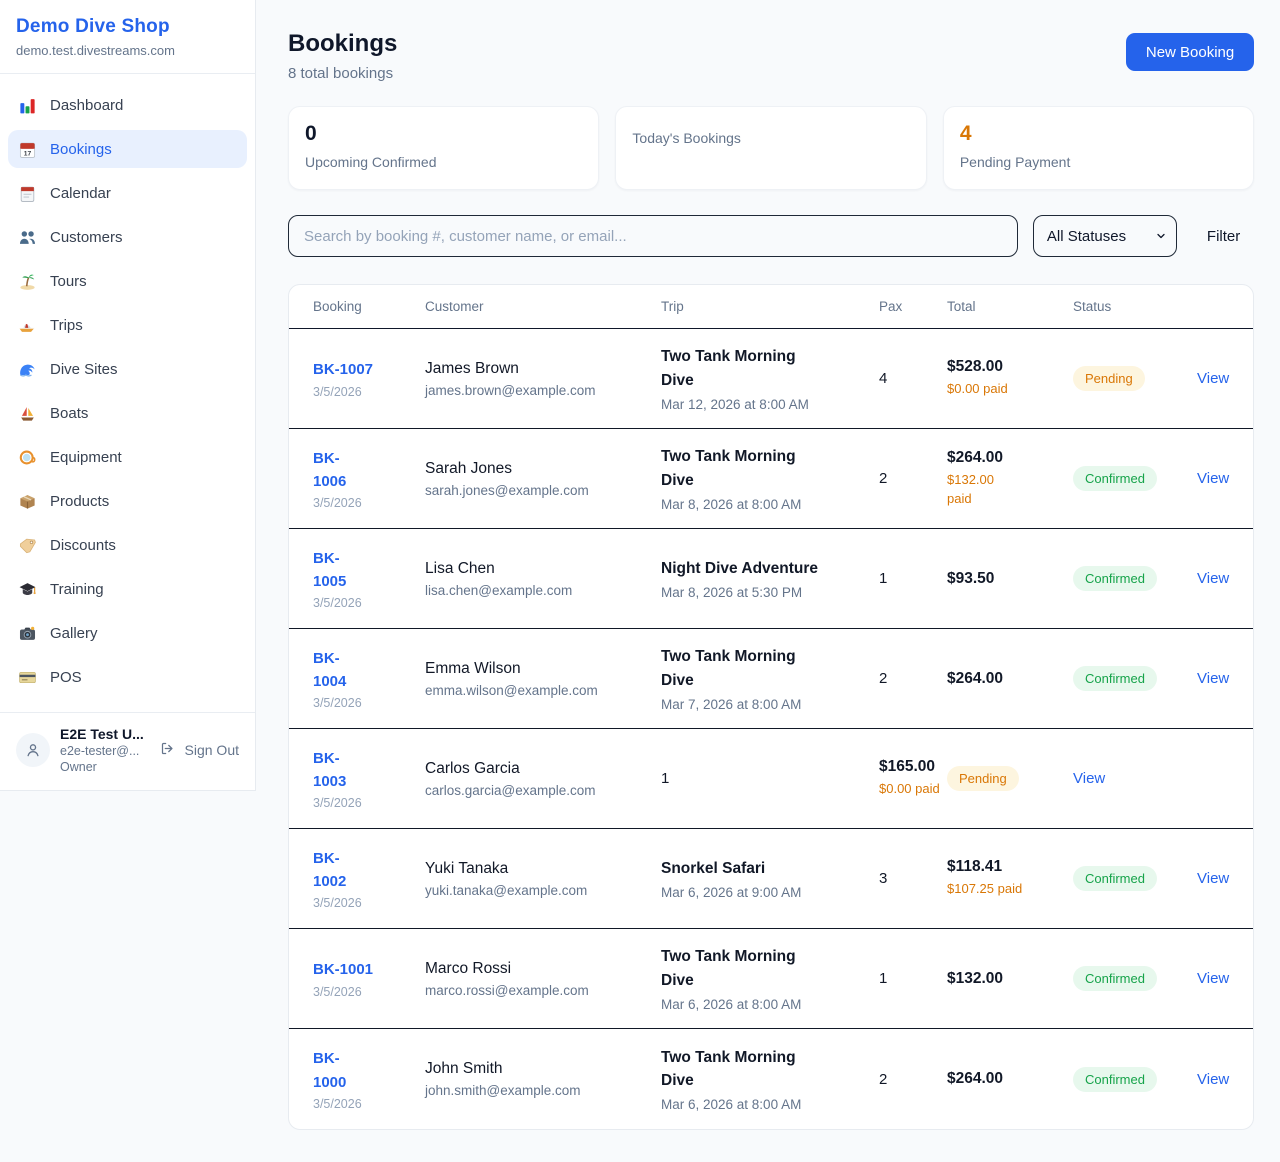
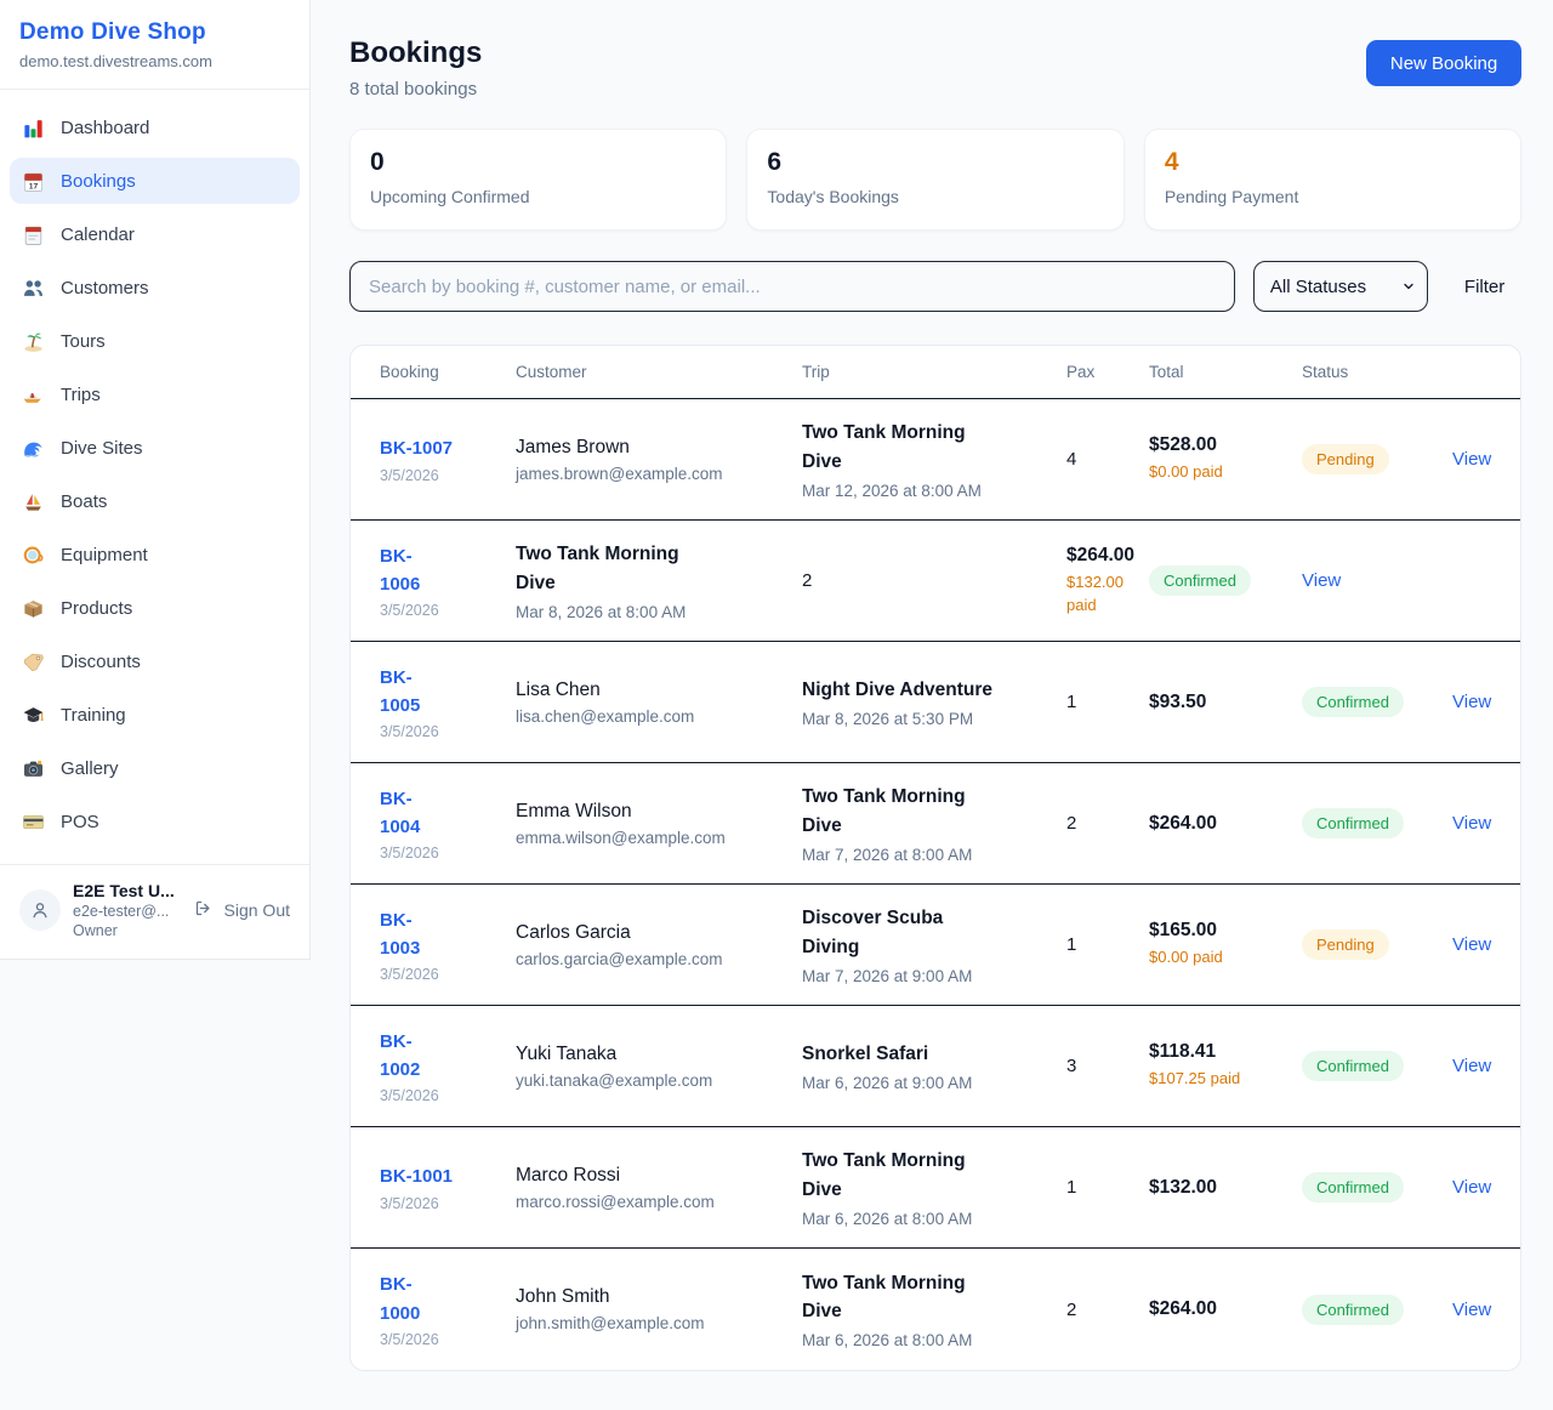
  Demo Dive Shop
  demo.test.divestreams.com
  Dashboard
  Bookings
  Calendar
  Customers
  Tours
  Trips
  Dive Sites
  Boats
  Equipment
  Products
  Discounts
  Training
  Gallery
  POS
  E2E Test U...
  e2e-tester@...
  Owner
  Sign Out
  Bookings
  8 total bookings
  New Booking
  0
  Upcoming Confirmed
+ 6
  Today's Bookings
  4
  Pending Payment
  Search by booking #, customer name, or email...
  All Statuses
  Filter
  Booking
  Customer
  Trip
  Pax
  Total
  Status
  BK-1007
  3/5/2026
  James Brown
  james.brown@example.com
  Two Tank Morning
  Dive
  Mar 12, 2026 at 8:00 AM
  4
  $528.00
  $0.00 paid
  Pending
  View
  BK-
  1006
  3/5/2026
- Sarah Jones
- sarah.jones@example.com
  Two Tank Morning
  Dive
  Mar 8, 2026 at 8:00 AM
  2
  $264.00
  $132.00
  paid
  Confirmed
  View
  BK-
  1005
  3/5/2026
  Lisa Chen
  lisa.chen@example.com
  Night Dive Adventure
  Mar 8, 2026 at 5:30 PM
  1
  $93.50
  Confirmed
  View
  BK-
  1004
  3/5/2026
  Emma Wilson
  emma.wilson@example.com
  Two Tank Morning
  Dive
  Mar 7, 2026 at 8:00 AM
  2
  $264.00
  Confirmed
  View
  BK-
  1003
  3/5/2026
  Carlos Garcia
  carlos.garcia@example.com
+ Discover Scuba
+ Diving
+ Mar 7, 2026 at 9:00 AM
  1
  $165.00
  $0.00 paid
  Pending
  View
  BK-
  1002
  3/5/2026
  Yuki Tanaka
  yuki.tanaka@example.com
  Snorkel Safari
  Mar 6, 2026 at 9:00 AM
  3
  $118.41
  $107.25 paid
  Confirmed
  View
  BK-1001
  3/5/2026
  Marco Rossi
  marco.rossi@example.com
  Two Tank Morning
  Dive
  Mar 6, 2026 at 8:00 AM
  1
  $132.00
  Confirmed
  View
  BK-
  1000
  3/5/2026
  John Smith
  john.smith@example.com
  Two Tank Morning
  Dive
  Mar 6, 2026 at 8:00 AM
  2
  $264.00
  Confirmed
  View
